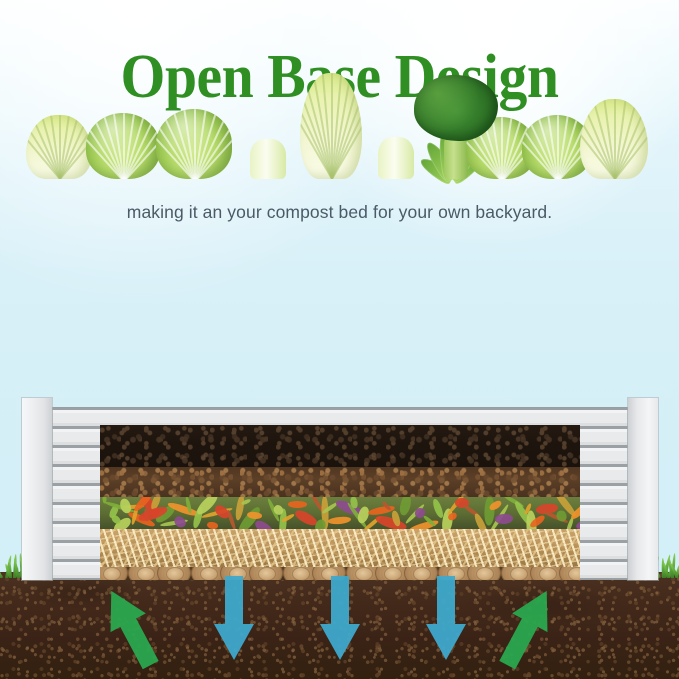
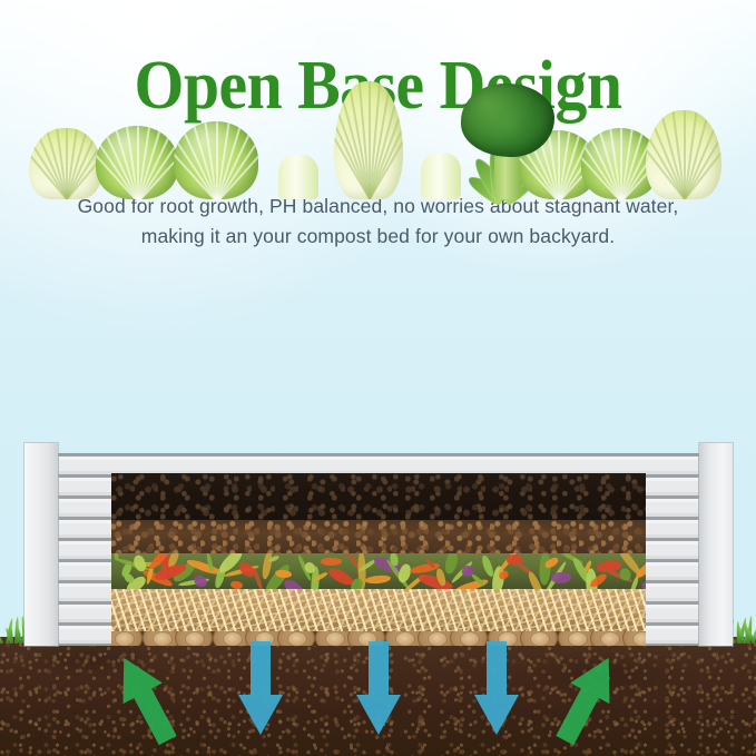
  Open Bse Dign
+ Good for root growth, PH balanced, no worries about stagnant water,
  making it an your compost bed for your own backyard.
